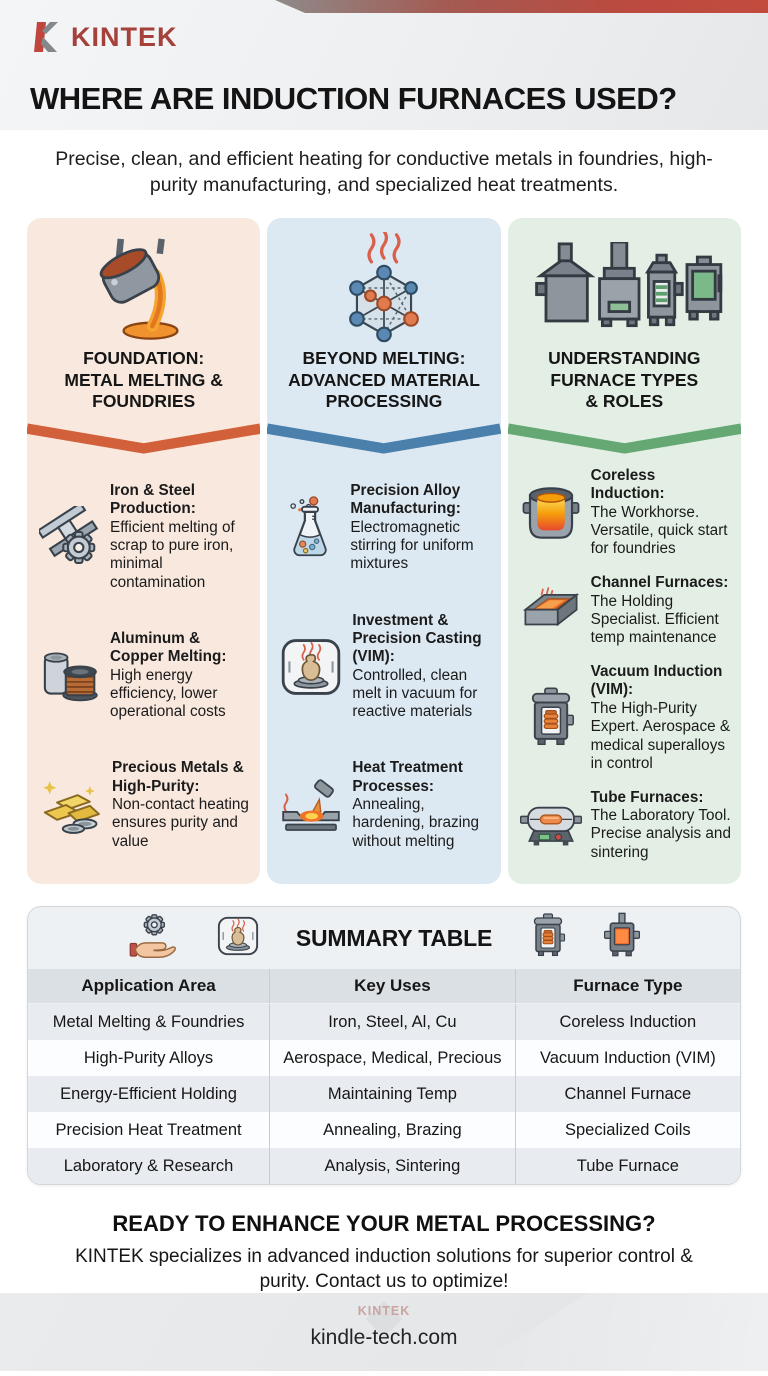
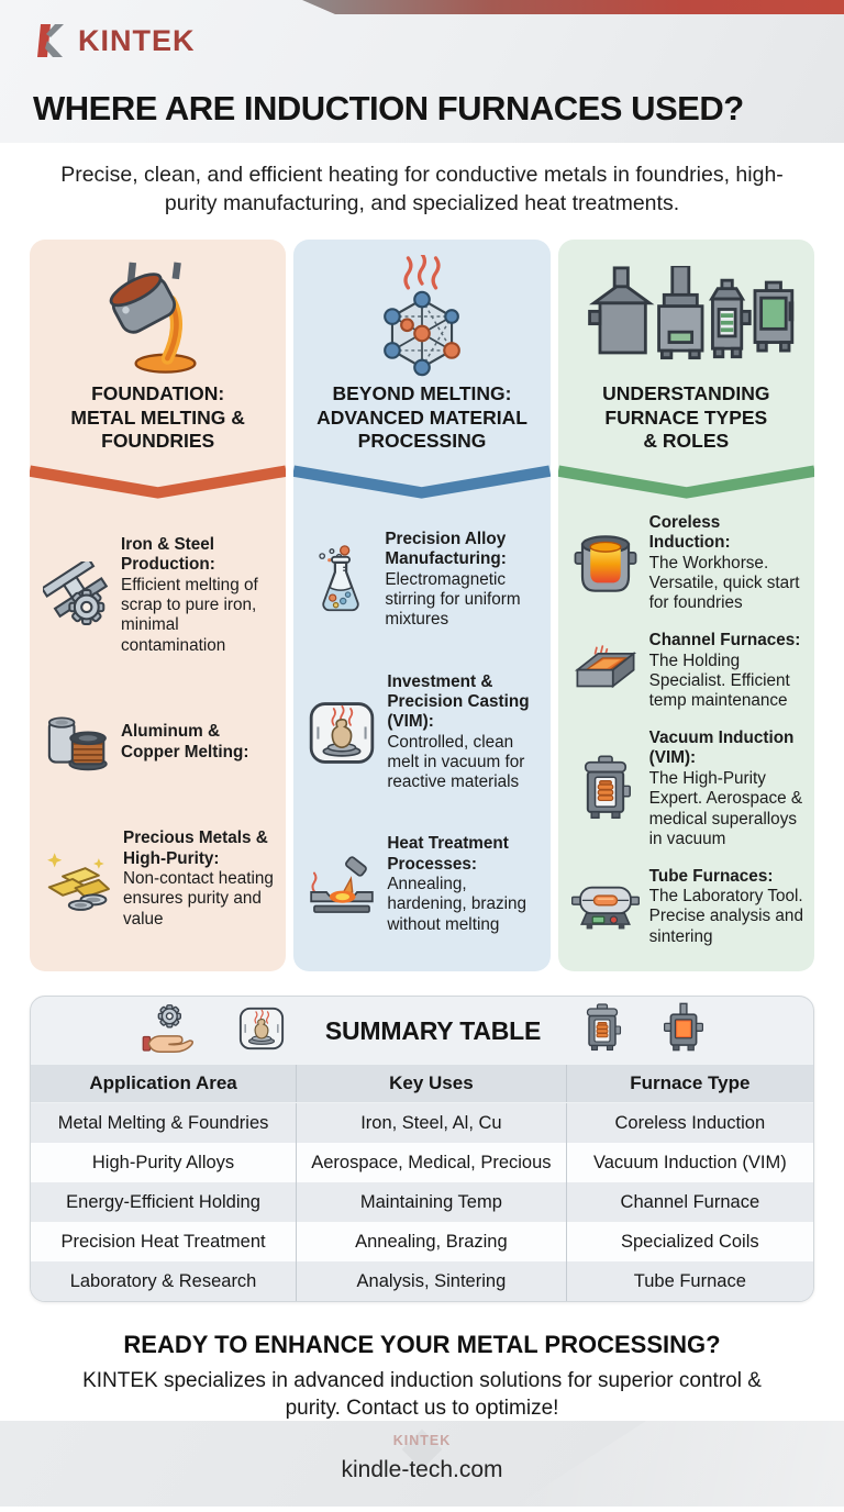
  KINTEK
  WHERE ARE INDUCTION FURNACES USED?
  Precise, clean, and efficient heating for conductive metals in foundries, high-purity manufacturing, and specialized heat treatments.
  FOUNDATION:
  METAL MELTING &
  FOUNDRIES
  Iron & Steel Production:
  Efficient melting of scrap to pure iron, minimal contamination
  Aluminum & Copper Melting:
- High energy efficiency, lower operational costs
  Precious Metals & High-Purity:
  Non-contact heating ensures purity and value
  BEYOND MELTING:
  ADVANCED MATERIAL
  PROCESSING
  Precision Alloy Manufacturing:
  Electromagnetic stirring for uniform mixtures
  Investment & Precision Casting (VIM):
  Controlled, clean melt in vacuum for reactive materials
  Heat Treatment Processes:
  Annealing, hardening, brazing without melting
  UNDERSTANDING
  FURNACE TYPES
  & ROLES
  Coreless Induction:
  The Workhorse. Versatile, quick start for foundries
  Channel Furnaces:
  The Holding Specialist. Efficient temp maintenance
  Vacuum Induction (VIM):
- The High-Purity Expert. Aerospace & medical superalloys in control
+ The High-Purity Expert. Aerospace & medical superalloys in vacuum
  Tube Furnaces:
  The Laboratory Tool. Precise analysis and sintering
  SUMMARY TABLE
  Application Area
  Key Uses
  Furnace Type
  Metal Melting & Foundries
  Iron, Steel, Al, Cu
  Coreless Induction
  High-Purity Alloys
  Aerospace, Medical, Precious
  Vacuum Induction (VIM)
  Energy-Efficient Holding
  Maintaining Temp
  Channel Furnace
  Precision Heat Treatment
  Annealing, Brazing
  Specialized Coils
  Laboratory & Research
  Analysis, Sintering
  Tube Furnace
  READY TO ENHANCE YOUR METAL PROCESSING?
  KINTEK specializes in advanced induction solutions for superior control & purity. Contact us to optimize!
  KINTEK
  kindle-tech.com
